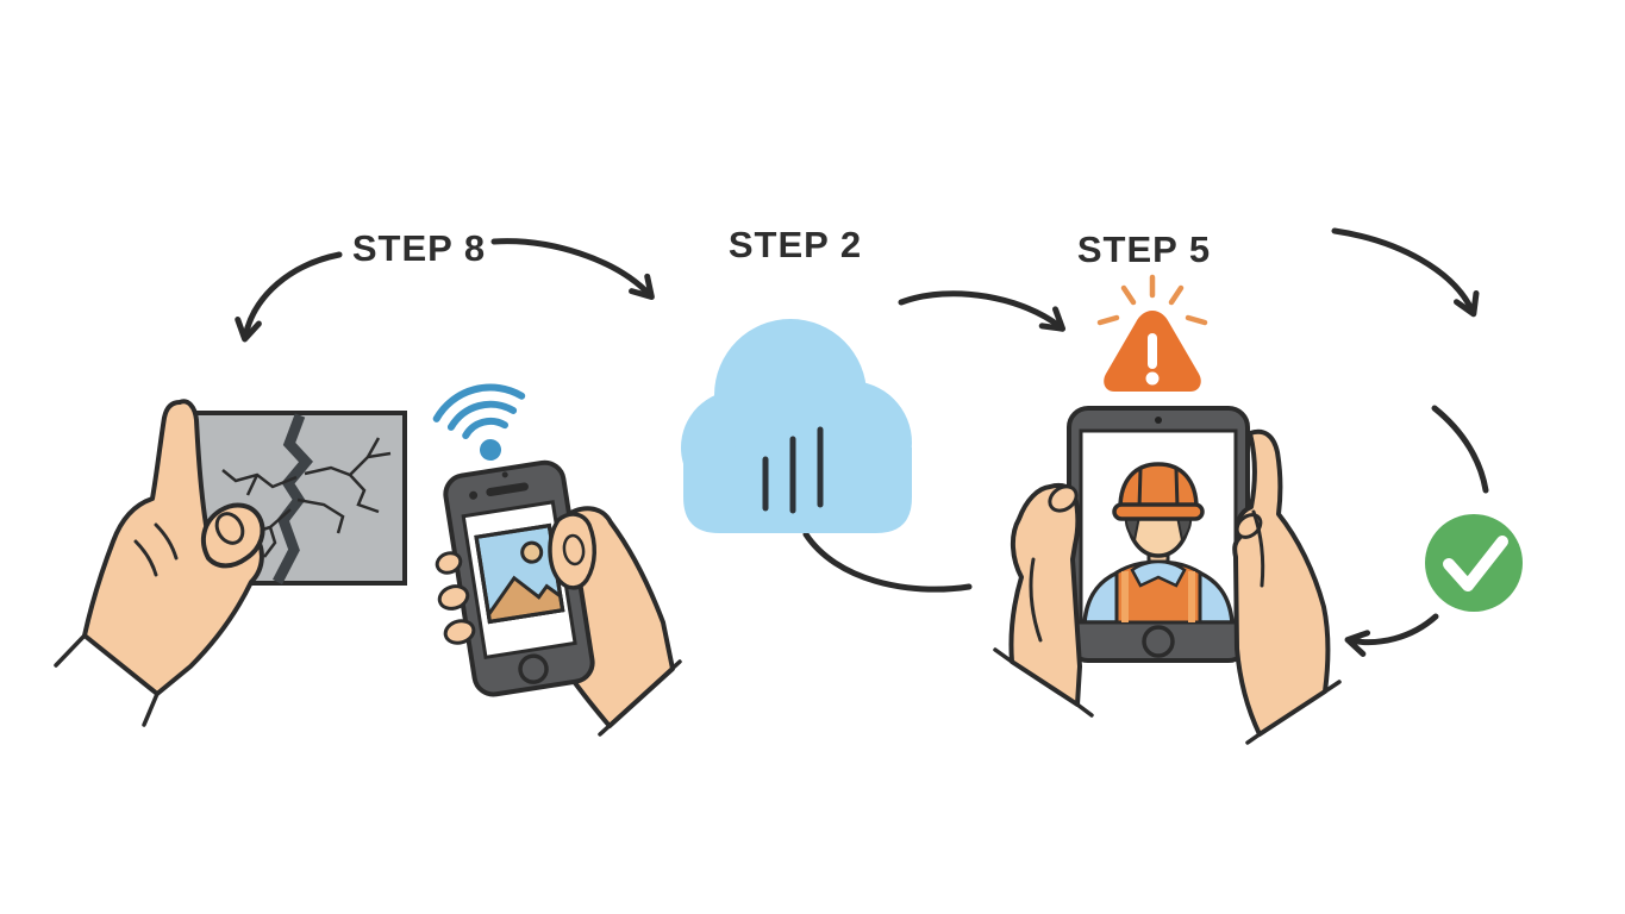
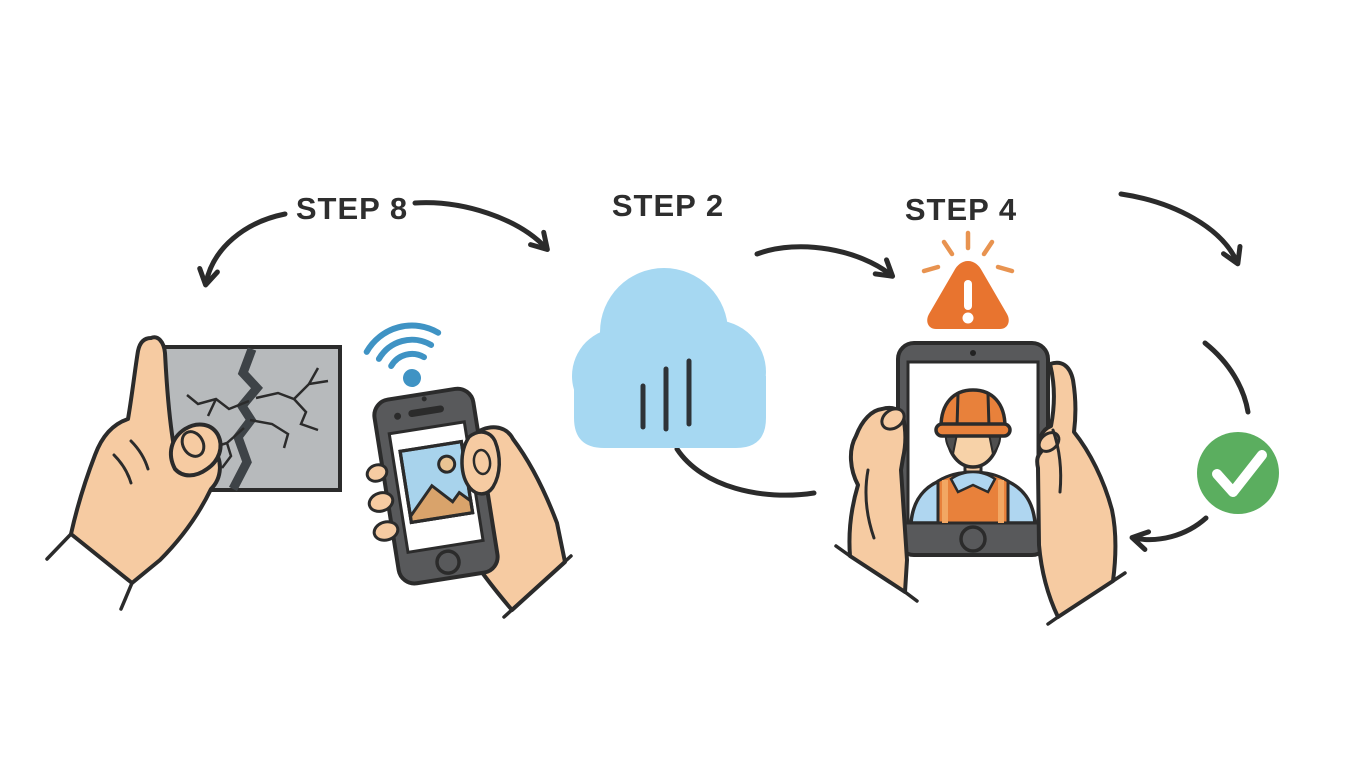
  STEP 8
  STEP 2
- STEP 5
+ STEP 4
